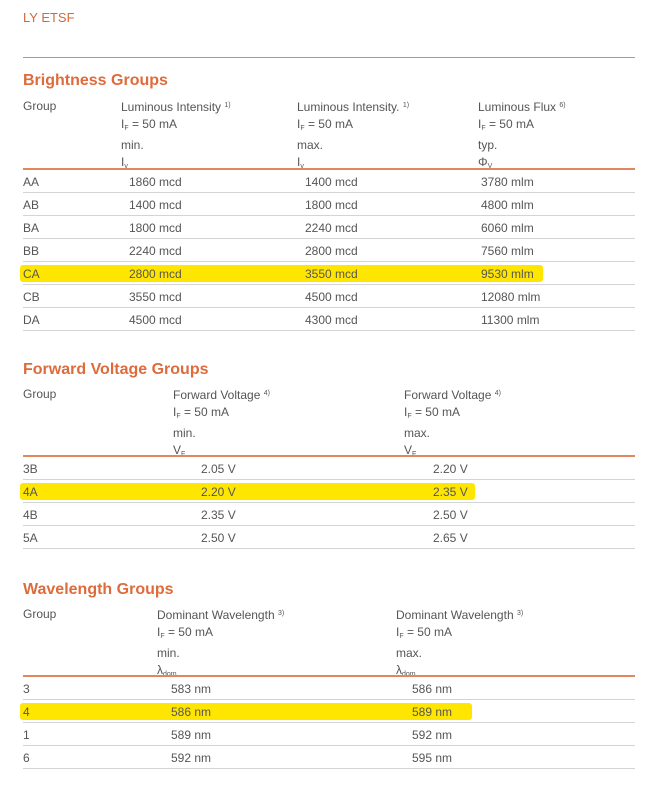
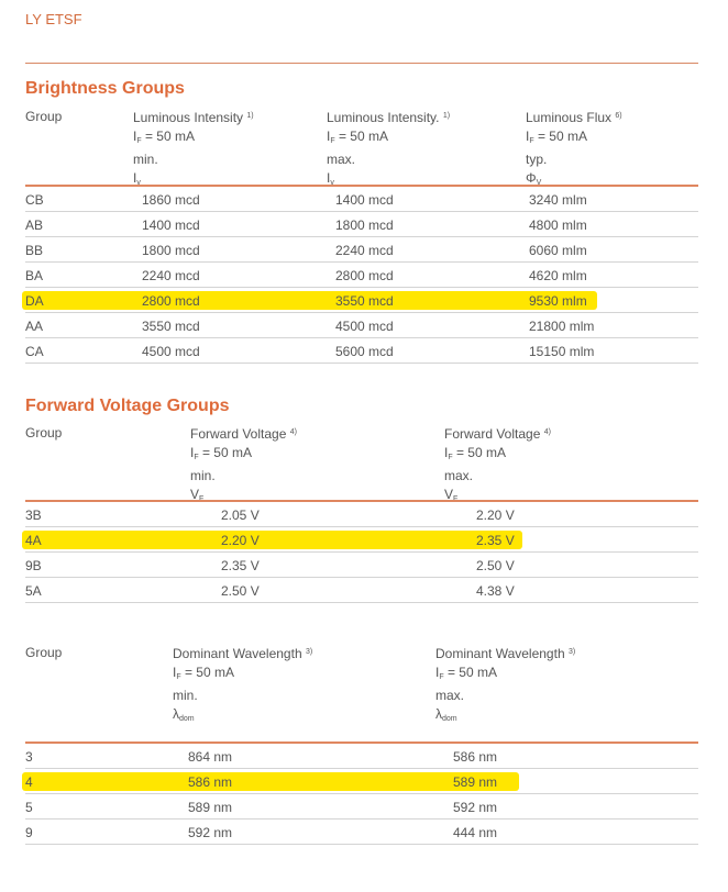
  LY ETSF
  Brightness Groups
  Group
  Luminous Intensity
  I = 50 mA
  min.
  Luminous Intensity.
  I = 50 mA
  max.
  Luminous Flux
  I = 50 mA
  typ.
- AA
+ CB
  1860 mcd
  1400 mcd
- 3780 mlm
+ 3240 mlm
  AB
  1400 mcd
  1800 mcd
  4800 mlm
- BA
+ BB
  1800 mcd
  2240 mcd
  6060 mlm
- BB
+ BA
  2240 mcd
  2800 mcd
- 7560 mlm
+ 4620 mlm
- CA
+ DA
  2800 mcd
  3550 mcd
  9530 mlm
- CB
+ AA
  3550 mcd
  4500 mcd
- 12080 mlm
+ 21800 mlm
- DA
+ CA
  4500 mcd
- 4300 mcd
+ 5600 mcd
- 11300 mlm
+ 15150 mlm
  Forward Voltage Groups
  Group
  Forward Voltage
  I = 50 mA
  min.
  Forward Voltage
  I = 50 mA
  max.
  3B
  2.05 V
  2.20 V
  4A
  2.20 V
  2.35 V
- 4B
+ 9B
  2.35 V
  2.50 V
  5A
  2.50 V
- 2.65 V
+ 4.38 V
- Wavelength Groups
  Group
  Dominant Wavelength
  I = 50 mA
  min.
  Dominant Wavelength
  I = 50 mA
  max.
  3
- 583 nm
+ 864 nm
  586 nm
  4
  586 nm
  589 nm
- 1
+ 5
  589 nm
  592 nm
- 6
+ 9
  592 nm
- 595 nm
+ 444 nm
